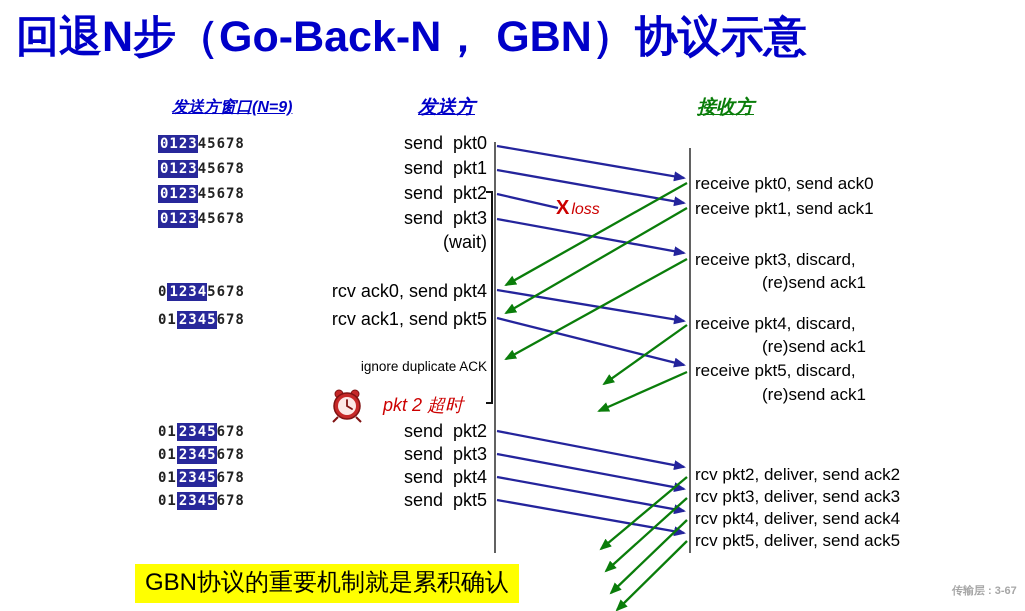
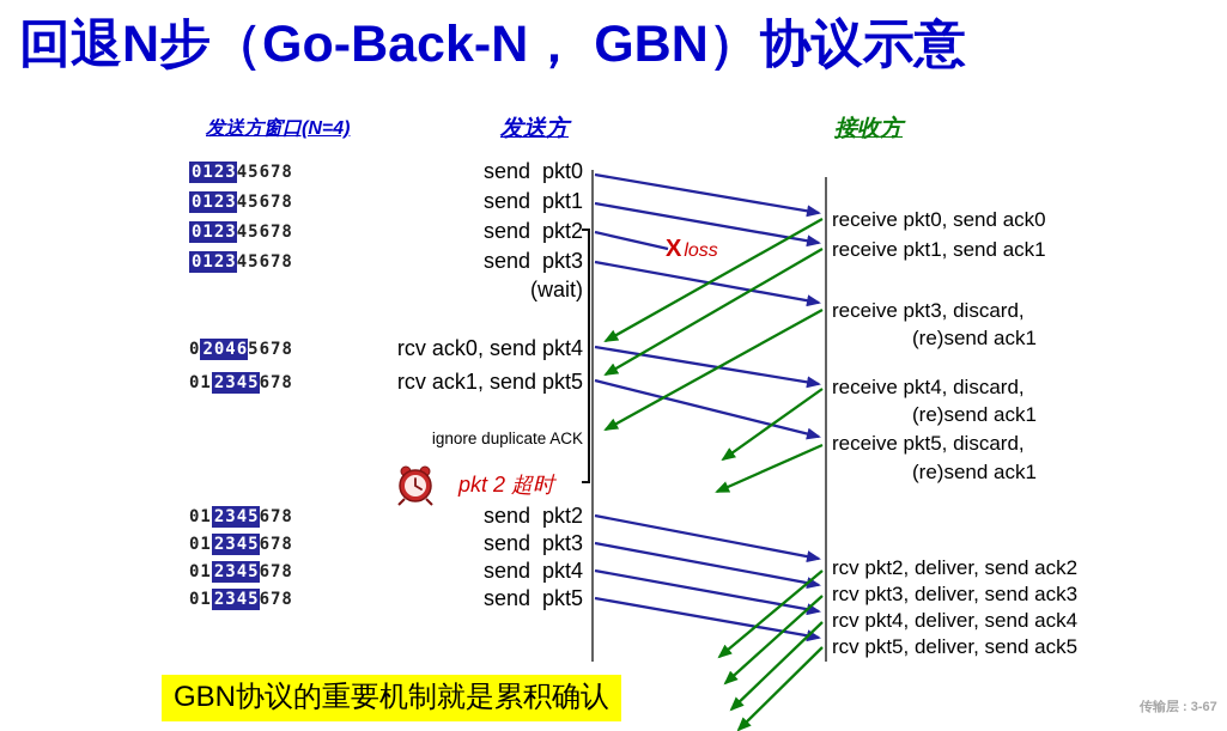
  回退N步（Go-Back-N， GBN）协议示意
- 发送方窗口(N=9)
+ 发送方窗口(N=4)
  发送方
  接收方
  012345678
  012345678
  012345678
  012345678
- 0 12345678
+ 0 20465678
  01 2345678
  01 2345678
  01 2345678
  01 2345678
  01 2345678
  send pkt0
  send pkt1
  send pkt2
  send pkt3
  (wait)
  rcv ack0, send pkt4
  rcv ack1, send pkt5
  ignore duplicate ACK
  pkt 2 超时
  send pkt2
  send pkt3
  send pkt4
  send pkt5
  Xloss
  receive pkt0, send ack0
  receive pkt1, send ack1
  receive pkt3, discard,
  (re)send ack1
  receive pkt4, discard,
  (re)send ack1
  receive pkt5, discard,
  (re)send ack1
  rcv pkt2, deliver, send ack2
  rcv pkt3, deliver, send ack3
  rcv pkt4, deliver, send ack4
  rcv pkt5, deliver, send ack5
  GBN协议的重要机制就是累积确认
  传输层 : 3-67
